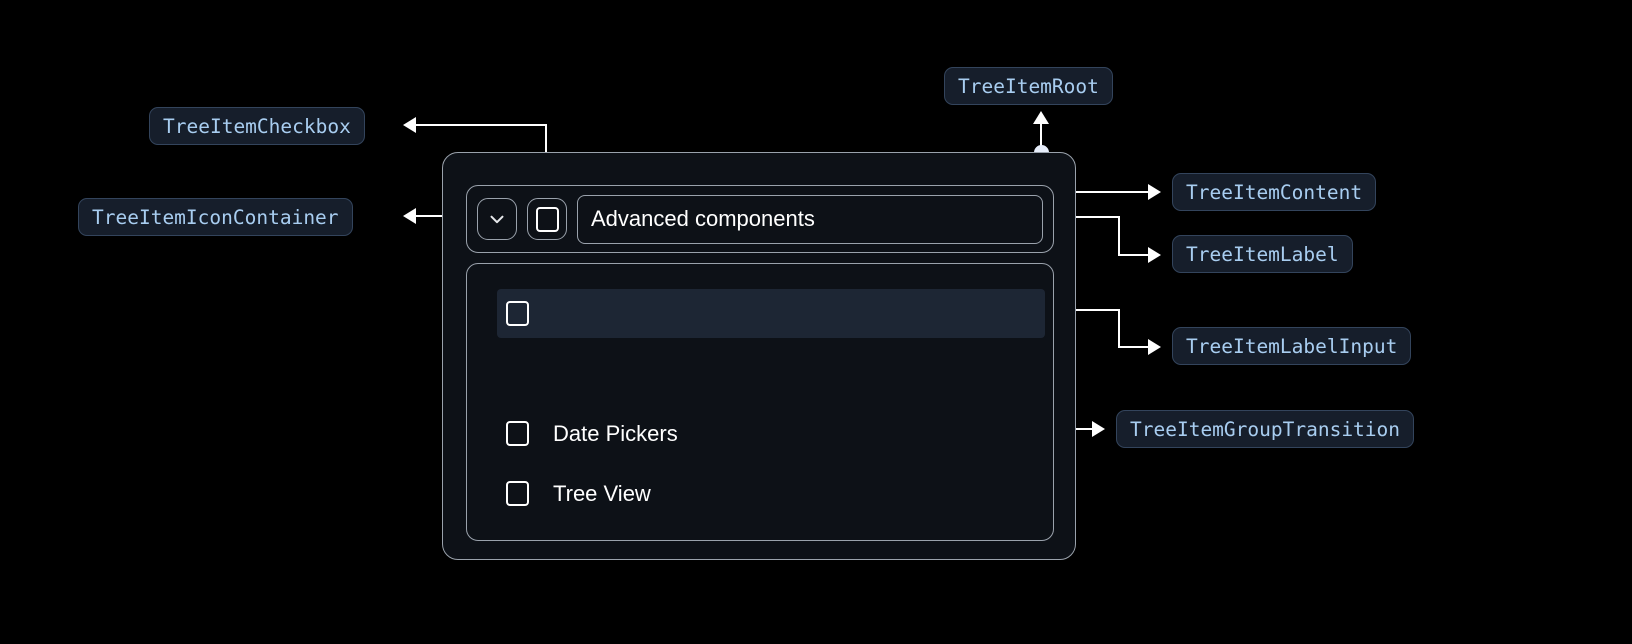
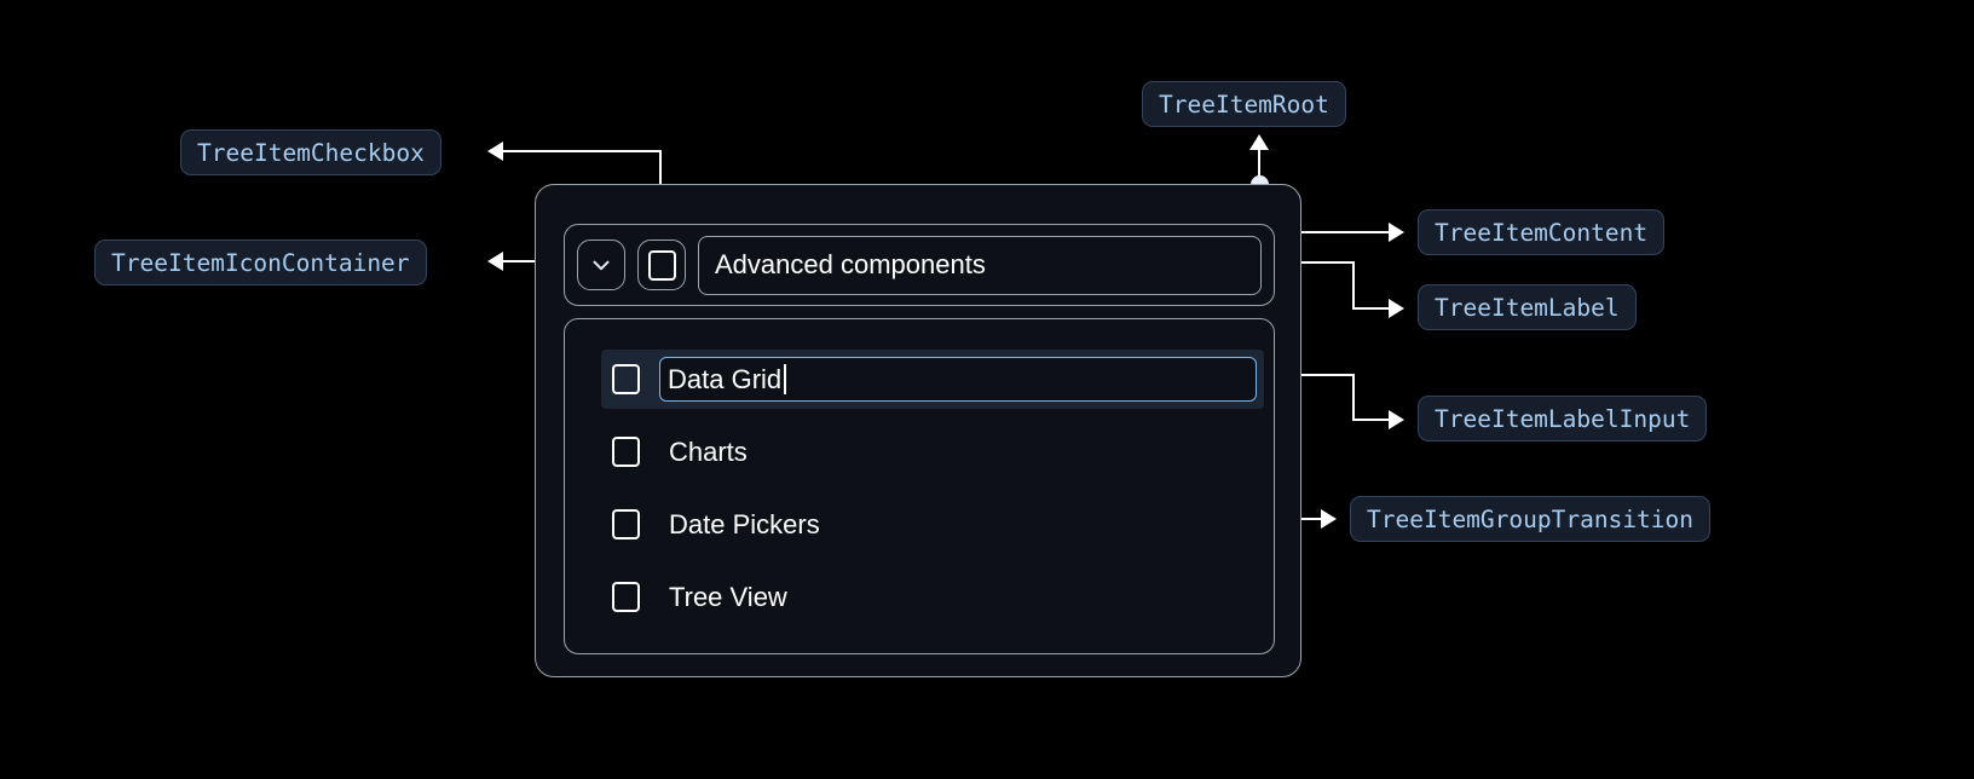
  TreeItemCheckbox
  TreeItemIconContainer
  TreeItemRoot
  TreeItemContent
  TreeItemLabel
  TreeItemLabelInput
  TreeItemGroupTransition
  Advanced components
+ Data Grid
+ Charts
  Date Pickers
  Tree View
